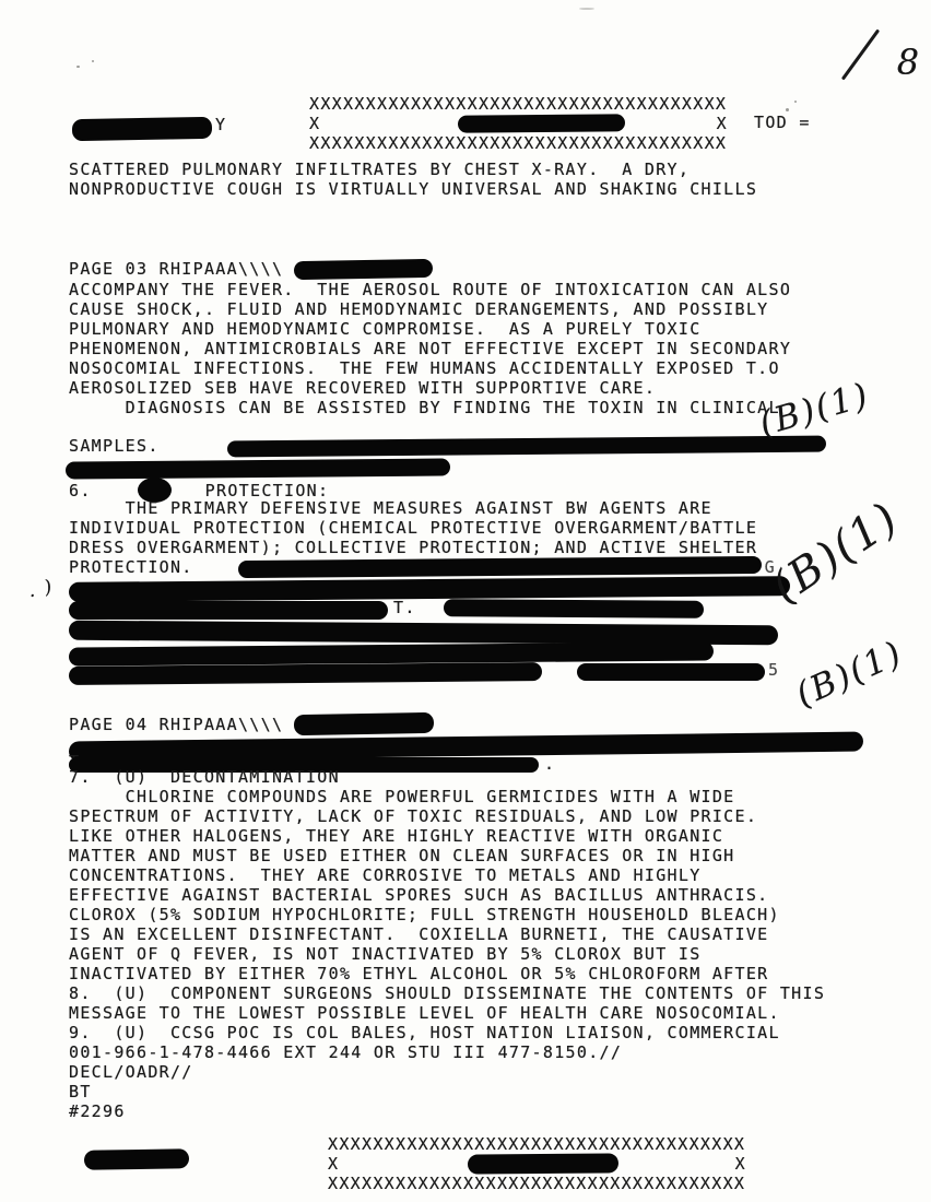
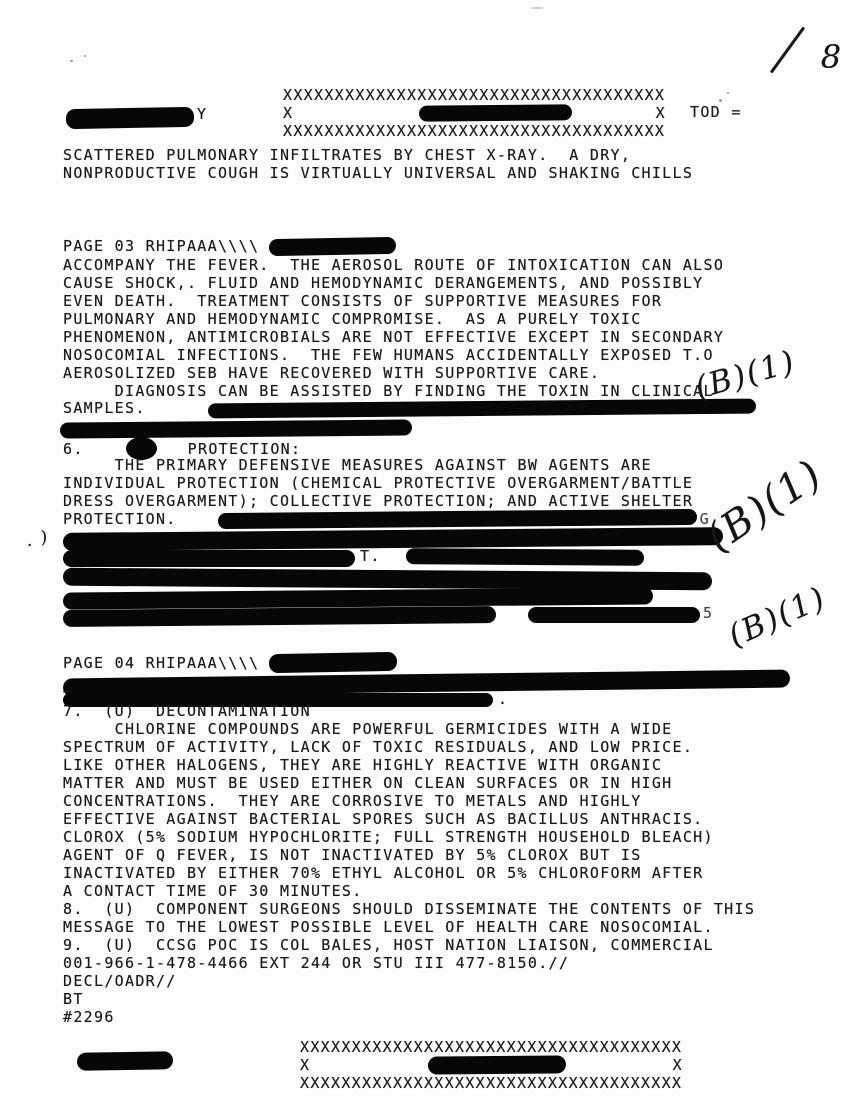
  8
  XXXXXXXXXXXXXXXXXXXXXXXXXXXXXXXXXXXXX
  X
  X
  XXXXXXXXXXXXXXXXXXXXXXXXXXXXXXXXXXXXX
  Y
  TOD =
  SCATTERED PULMONARY INFILTRATES BY CHEST X-RAY. A DRY,
  NONPRODUCTIVE COUGH IS VIRTUALLY UNIVERSAL AND SHAKING CHILLS
  PAGE 03 RHIPAAA\\\\
  ACCOMPANY THE FEVER. THE AEROSOL ROUTE OF INTOXICATION CAN ALSO
  CAUSE SHOCK,. FLUID AND HEMODYNAMIC DERANGEMENTS, AND POSSIBLY
+ EVEN DEATH. TREATMENT CONSISTS OF SUPPORTIVE MEASURES FOR
  PULMONARY AND HEMODYNAMIC COMPROMISE. AS A PURELY TOXIC
  PHENOMENON, ANTIMICROBIALS ARE NOT EFFECTIVE EXCEPT IN SECONDARY
  NOSOCOMIAL INFECTIONS. THE FEW HUMANS ACCIDENTALLY EXPOSED T.O
  AEROSOLIZED SEB HAVE RECOVERED WITH SUPPORTIVE CARE.
  DIAGNOSIS CAN BE ASSISTED BY FINDING THE TOXIN IN CLINICAL
  SAMPLES.
  6.
  PROTECTION:
  THE PRIMARY DEFENSIVE MEASURES AGAINST BW AGENTS ARE
  INDIVIDUAL PROTECTION (CHEMICAL PROTECTIVE OVERGARMENT/BATTLE
  DRESS OVERGARMENT); COLLECTIVE PROTECTION; AND ACTIVE SHELTER
  PROTECTION.
  G
  T.
  5
  PAGE 04 RHIPAAA\\\\
  .
  7. (U) DECONTAMINATION
  CHLORINE COMPOUNDS ARE POWERFUL GERMICIDES WITH A WIDE
  SPECTRUM OF ACTIVITY, LACK OF TOXIC RESIDUALS, AND LOW PRICE.
  LIKE OTHER HALOGENS, THEY ARE HIGHLY REACTIVE WITH ORGANIC
  MATTER AND MUST BE USED EITHER ON CLEAN SURFACES OR IN HIGH
  CONCENTRATIONS. THEY ARE CORROSIVE TO METALS AND HIGHLY
  EFFECTIVE AGAINST BACTERIAL SPORES SUCH AS BACILLUS ANTHRACIS.
  CLOROX (5% SODIUM HYPOCHLORITE; FULL STRENGTH HOUSEHOLD BLEACH)
- IS AN EXCELLENT DISINFECTANT. COXIELLA BURNETI, THE CAUSATIVE
  AGENT OF Q FEVER, IS NOT INACTIVATED BY 5% CLOROX BUT IS
  INACTIVATED BY EITHER 70% ETHYL ALCOHOL OR 5% CHLOROFORM AFTER
+ A CONTACT TIME OF 30 MINUTES.
  8. (U) COMPONENT SURGEONS SHOULD DISSEMINATE THE CONTENTS OF THIS
  MESSAGE TO THE LOWEST POSSIBLE LEVEL OF HEALTH CARE NOSOCOMIAL.
  9. (U) CCSG POC IS COL BALES, HOST NATION LIAISON, COMMERCIAL
  001-966-1-478-4466 EXT 244 OR STU III 477-8150.//
  DECL/OADR//
  BT
  #2296
  XXXXXXXXXXXXXXXXXXXXXXXXXXXXXXXXXXXXX
  X
  X
  XXXXXXXXXXXXXXXXXXXXXXXXXXXXXXXXXXXXX
